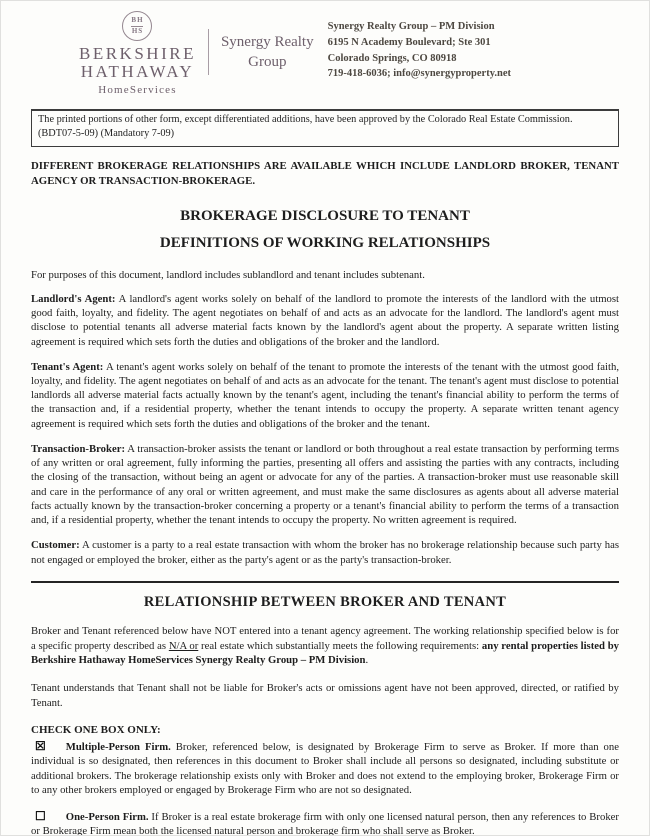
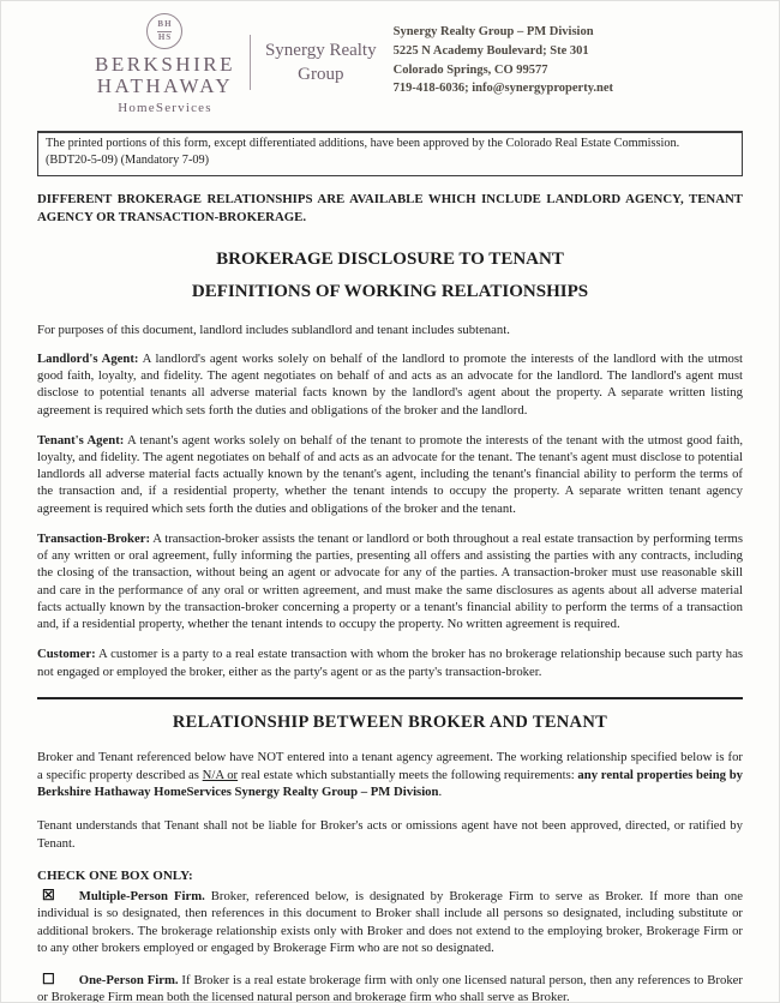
  BH
  HS
  BERKSHIRE
  HATHAWAY
  HomeServices
  Synergy Realty
  Group
  Synergy Realty Group – PM Division
- 6195 N Academy Boulevard; Ste 301
+ 5225 N Academy Boulevard; Ste 301
- Colorado Springs, CO 80918
+ Colorado Springs, CO 99577
  719-418-6036; info@synergyproperty.net
- The printed portions of other form, except differentiated additions, have been approved by the Colorado Real Estate Commission.
+ The printed portions of this form, except differentiated additions, have been approved by the Colorado Real Estate Commission.
- (BDT07-5-09) (Mandatory 7-09)
+ (BDT20-5-09) (Mandatory 7-09)
- DIFFERENT BROKERAGE RELATIONSHIPS ARE AVAILABLE WHICH INCLUDE LANDLORD BROKER, TENANT AGENCY OR TRANSACTION-BROKERAGE.
+ DIFFERENT BROKERAGE RELATIONSHIPS ARE AVAILABLE WHICH INCLUDE LANDLORD AGENCY, TENANT AGENCY OR TRANSACTION-BROKERAGE.
  BROKERAGE DISCLOSURE TO TENANT
  DEFINITIONS OF WORKING RELATIONSHIPS
  For purposes of this document, landlord includes sublandlord and tenant includes subtenant.
  Landlord's Agent: A landlord's agent works solely on behalf of the landlord to promote the interests of the landlord with the utmost good faith, loyalty, and fidelity. The agent negotiates on behalf of and acts as an advocate for the landlord. The landlord's agent must disclose to potential tenants all adverse material facts known by the landlord's agent about the property. A separate written listing agreement is required which sets forth the duties and obligations of the broker and the landlord.
  Tenant's Agent: A tenant's agent works solely on behalf of the tenant to promote the interests of the tenant with the utmost good faith, loyalty, and fidelity. The agent negotiates on behalf of and acts as an advocate for the tenant. The tenant's agent must disclose to potential landlords all adverse material facts actually known by the tenant's agent, including the tenant's financial ability to perform the terms of the transaction and, if a residential property, whether the tenant intends to occupy the property. A separate written tenant agency agreement is required which sets forth the duties and obligations of the broker and the tenant.
  Transaction-Broker: A transaction-broker assists the tenant or landlord or both throughout a real estate transaction by performing terms of any written or oral agreement, fully informing the parties, presenting all offers and assisting the parties with any contracts, including the closing of the transaction, without being an agent or advocate for any of the parties. A transaction-broker must use reasonable skill and care in the performance of any oral or written agreement, and must make the same disclosures as agents about all adverse material facts actually known by the transaction-broker concerning a property or a tenant's financial ability to perform the terms of a transaction and, if a residential property, whether the tenant intends to occupy the property. No written agreement is required.
  Customer: A customer is a party to a real estate transaction with whom the broker has no brokerage relationship because such party has not engaged or employed the broker, either as the party's agent or as the party's transaction-broker.
  RELATIONSHIP BETWEEN BROKER AND TENANT
- Broker and Tenant referenced below have NOT entered into a tenant agency agreement. The working relationship specified below is for a specific property described as N/A or real estate which substantially meets the following requirements: any rental properties listed by Berkshire Hathaway HomeServices Synergy Realty Group – PM Division.
+ Broker and Tenant referenced below have NOT entered into a tenant agency agreement. The working relationship specified below is for a specific property described as N/A or real estate which substantially meets the following requirements: any rental properties being by Berkshire Hathaway HomeServices Synergy Realty Group – PM Division.
  Tenant understands that Tenant shall not be liable for Broker's acts or omissions agent have not been approved, directed, or ratified by Tenant.
  CHECK ONE BOX ONLY:
  ☒ Multiple-Person Firm. Broker, referenced below, is designated by Brokerage Firm to serve as Broker. If more than one individual is so designated, then references in this document to Broker shall include all persons so designated, including substitute or additional brokers. The brokerage relationship exists only with Broker and does not extend to the employing broker, Brokerage Firm or to any other brokers employed or engaged by Brokerage Firm who are not so designated.
  ☐ One-Person Firm. If Broker is a real estate brokerage firm with only one licensed natural person, then any references to Broker or Brokerage Firm mean both the licensed natural person and brokerage firm who shall serve as Broker.
